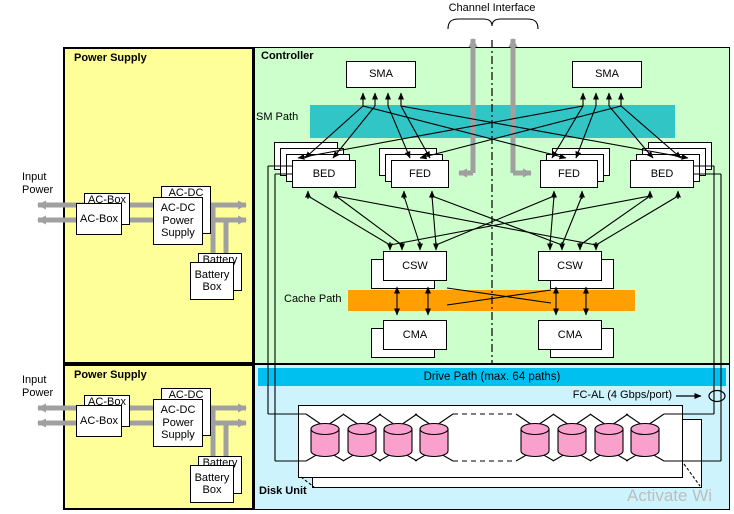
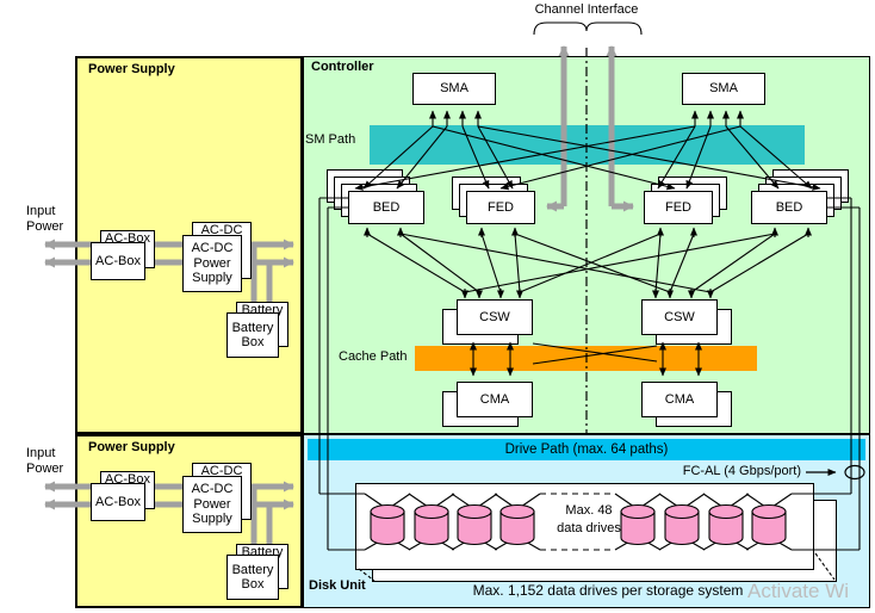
  Drive Path (max. 64 paths)
  Channel Interface
  Controller
  SM Path
  Cache Path
  Power Supply
  Power Supply
  Input
  Power
  Input
  Power
  FC-AL (4 Gbps/port)
+ Max. 48
+ data drives
+ Max. 1,152 data drives per storage system
  Disk Unit
  SMA
  SMA
  BED
  FED
  FED
  BED
  CSW
  CSW
  CMA
  CMA
  AC-Box
  AC-Box
  AC-DC
  AC-DC
  Power
  Supply
  Battery
  Battery
  Box
  AC-Box
  AC-Box
  AC-DC
  AC-DC
  Power
  Supply
  Battery
  Battery
  Box
  Activate Wi
